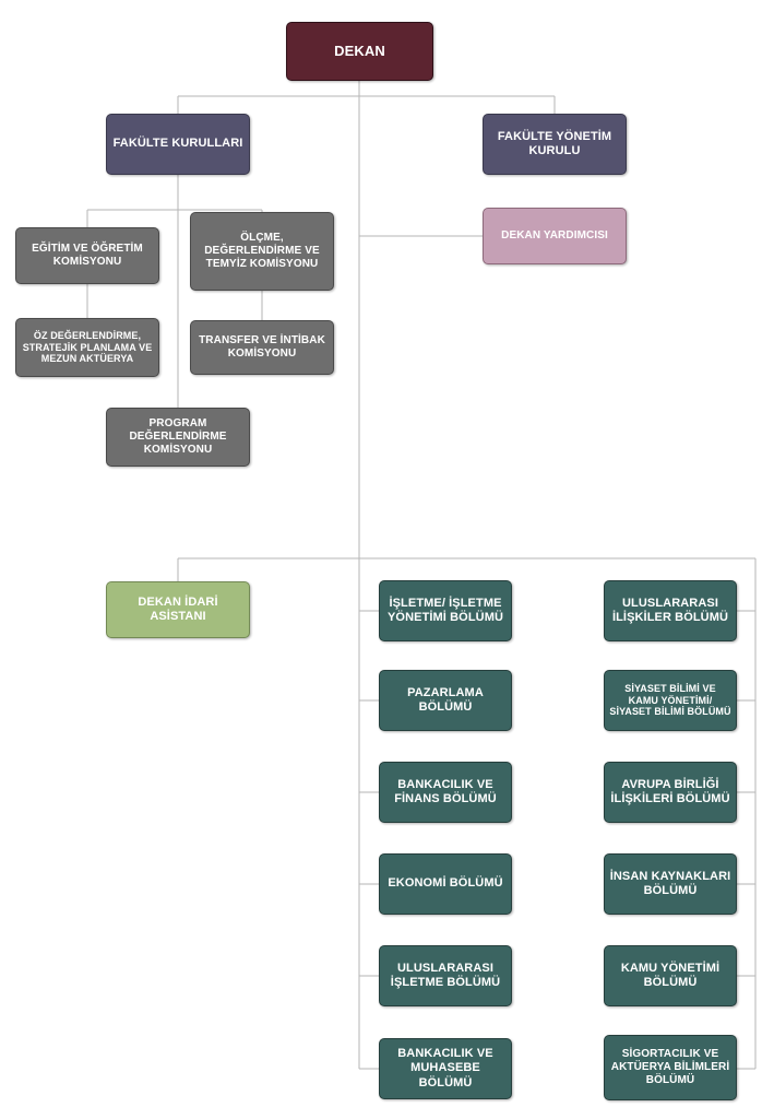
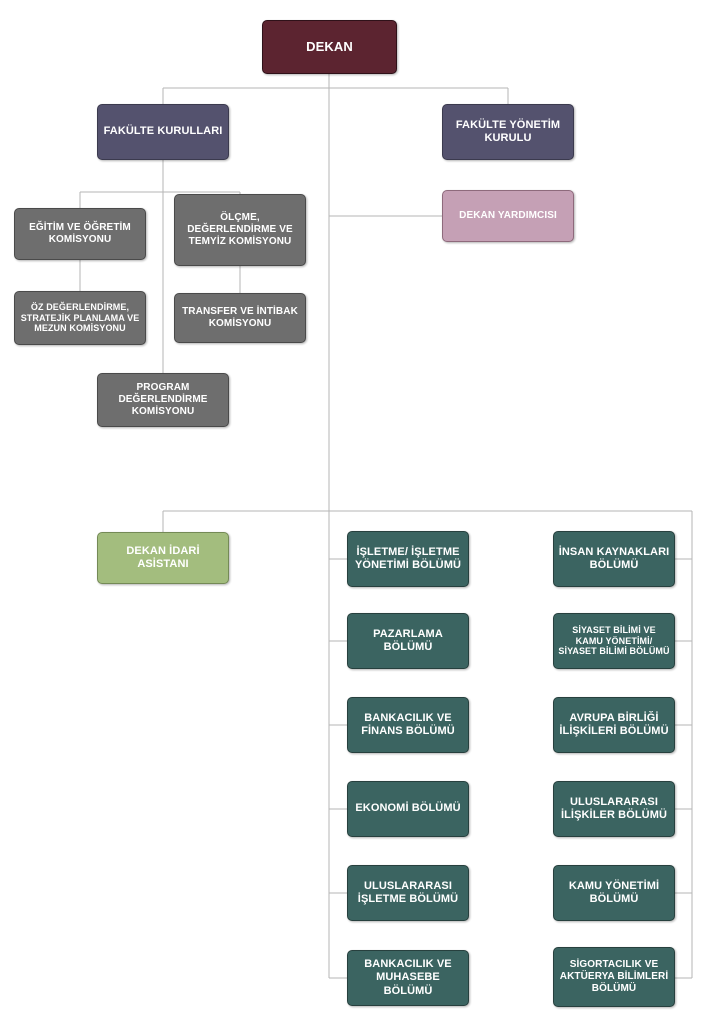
  DEKAN
  FAKÜLTE KURULLARI
  FAKÜLTE YÖNETİM KURULU
  DEKAN YARDIMCISI
  EĞİTİM VE ÖĞRETİM KOMİSYONU
  ÖLÇME, DEĞERLENDİRME VE TEMYİZ KOMİSYONU
- ÖZ DEĞERLENDİRME, STRATEJİK PLANLAMA VE MEZUN AKTÜERYA
+ ÖZ DEĞERLENDİRME, STRATEJİK PLANLAMA VE MEZUN KOMİSYONU
  TRANSFER VE İNTİBAK KOMİSYONU
  PROGRAM DEĞERLENDİRME KOMİSYONU
  DEKAN İDARİ ASİSTANI
  İŞLETME/ İŞLETME YÖNETİMİ BÖLÜMÜ
  PAZARLAMA BÖLÜMÜ
  BANKACILIK VE FİNANS BÖLÜMÜ
  EKONOMİ BÖLÜMÜ
  ULUSLARARASI İŞLETME BÖLÜMÜ
  BANKACILIK VE MUHASEBE BÖLÜMÜ
- ULUSLARARASI İLİŞKİLER BÖLÜMÜ
+ İNSAN KAYNAKLARI BÖLÜMÜ
  SİYASET BİLİMİ VE KAMU YÖNETİMİ/ SİYASET BİLİMİ BÖLÜMÜ
  AVRUPA BİRLİĞİ İLİŞKİLERİ BÖLÜMÜ
- İNSAN KAYNAKLARI BÖLÜMÜ
+ ULUSLARARASI İLİŞKİLER BÖLÜMÜ
  KAMU YÖNETİMİ BÖLÜMÜ
  SİGORTACILIK VE AKTÜERYA BİLİMLERİ BÖLÜMÜ
